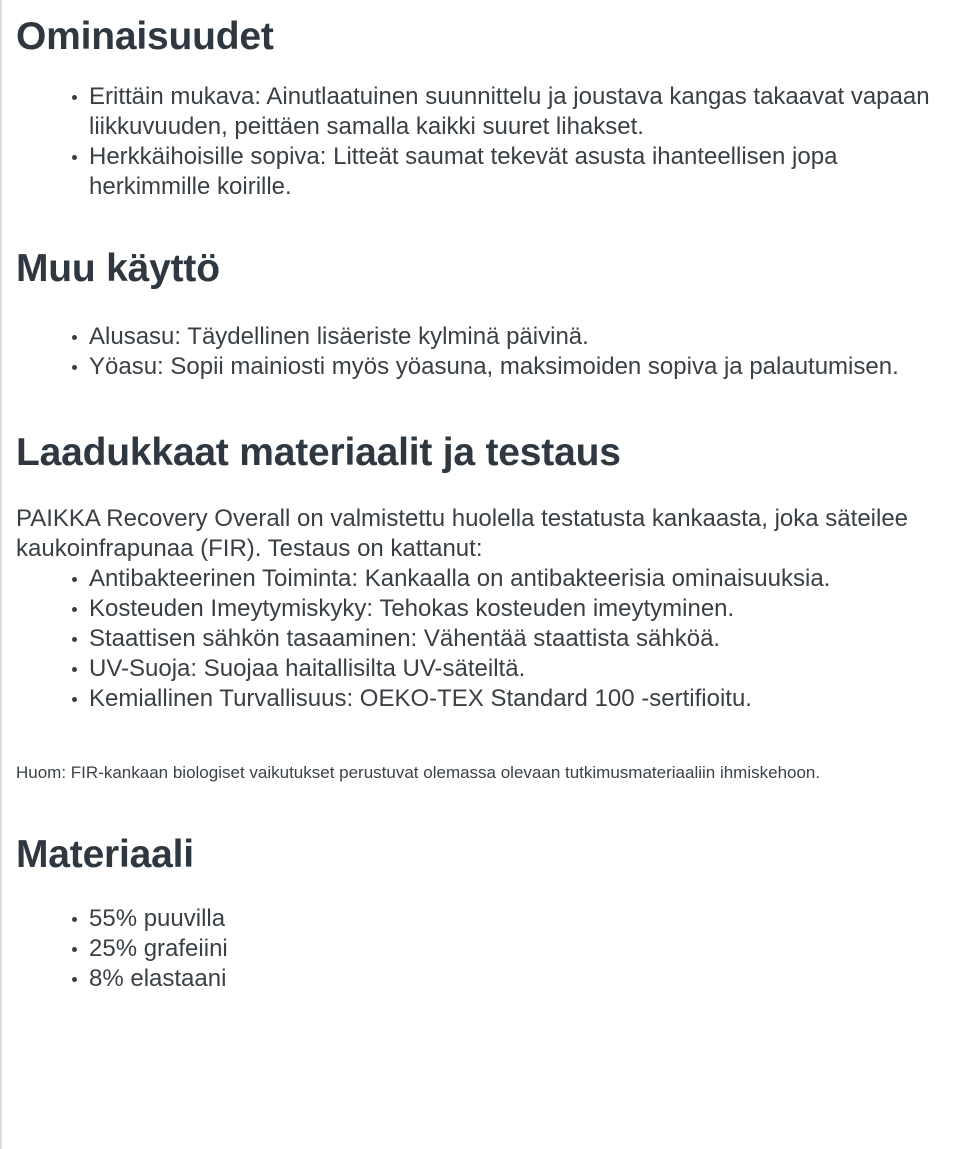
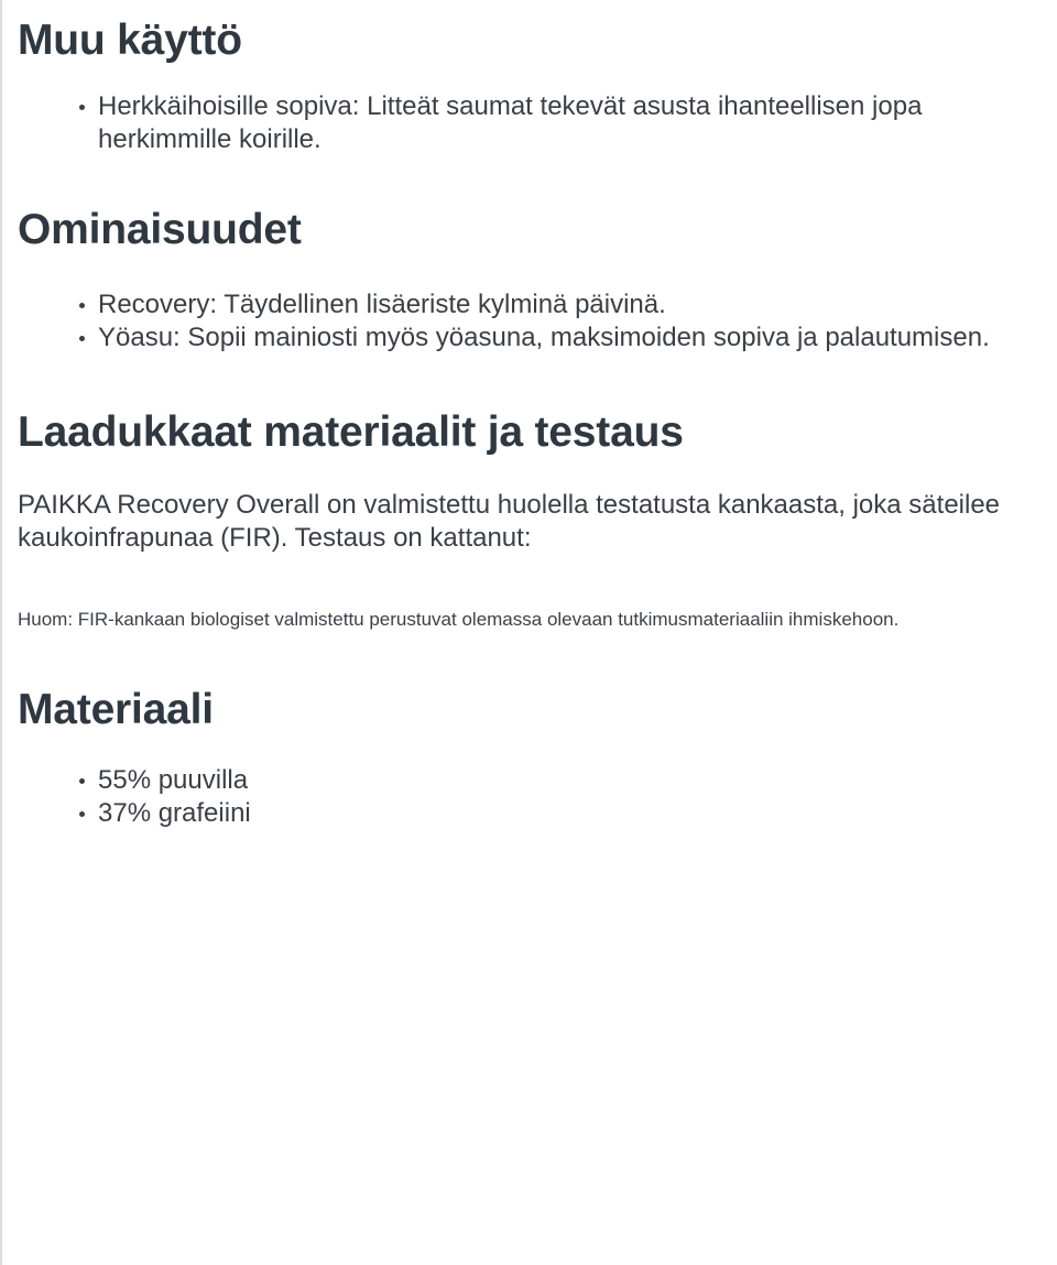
- Ominaisuudet
+ Muu käyttö
- Erittäin mukava: Ainutlaatuinen suunnittelu ja joustava kangas takaavat vapaan liikkuvuuden, peittäen samalla kaikki suuret lihakset.
  Herkkäihoisille sopiva: Litteät saumat tekevät asusta ihanteellisen jopa herkimmille koirille.
- Muu käyttö
+ Ominaisuudet
- Alusasu: Täydellinen lisäeriste kylminä päivinä.
+ Recovery: Täydellinen lisäeriste kylminä päivinä.
  Yöasu: Sopii mainiosti myös yöasuna, maksimoiden sopiva ja palautumisen.
  Laadukkaat materiaalit ja testaus
  PAIKKA Recovery Overall on valmistettu huolella testatusta kankaasta, joka säteilee kaukoinfrapunaa (FIR). Testaus on kattanut:
- Antibakteerinen Toiminta: Kankaalla on antibakteerisia ominaisuuksia.
- Kosteuden Imeytymiskyky: Tehokas kosteuden imeytyminen.
- Staattisen sähkön tasaaminen: Vähentää staattista sähköä.
- UV-Suoja: Suojaa haitallisilta UV-säteiltä.
- Kemiallinen Turvallisuus: OEKO-TEX Standard 100 -sertifioitu.
- Huom: FIR-kankaan biologiset vaikutukset perustuvat olemassa olevaan tutkimusmateriaaliin ihmiskehoon.
+ Huom: FIR-kankaan biologiset valmistettu perustuvat olemassa olevaan tutkimusmateriaaliin ihmiskehoon.
  Materiaali
  55% puuvilla
- 25% grafeiini
+ 37% grafeiini
- 8% elastaani
